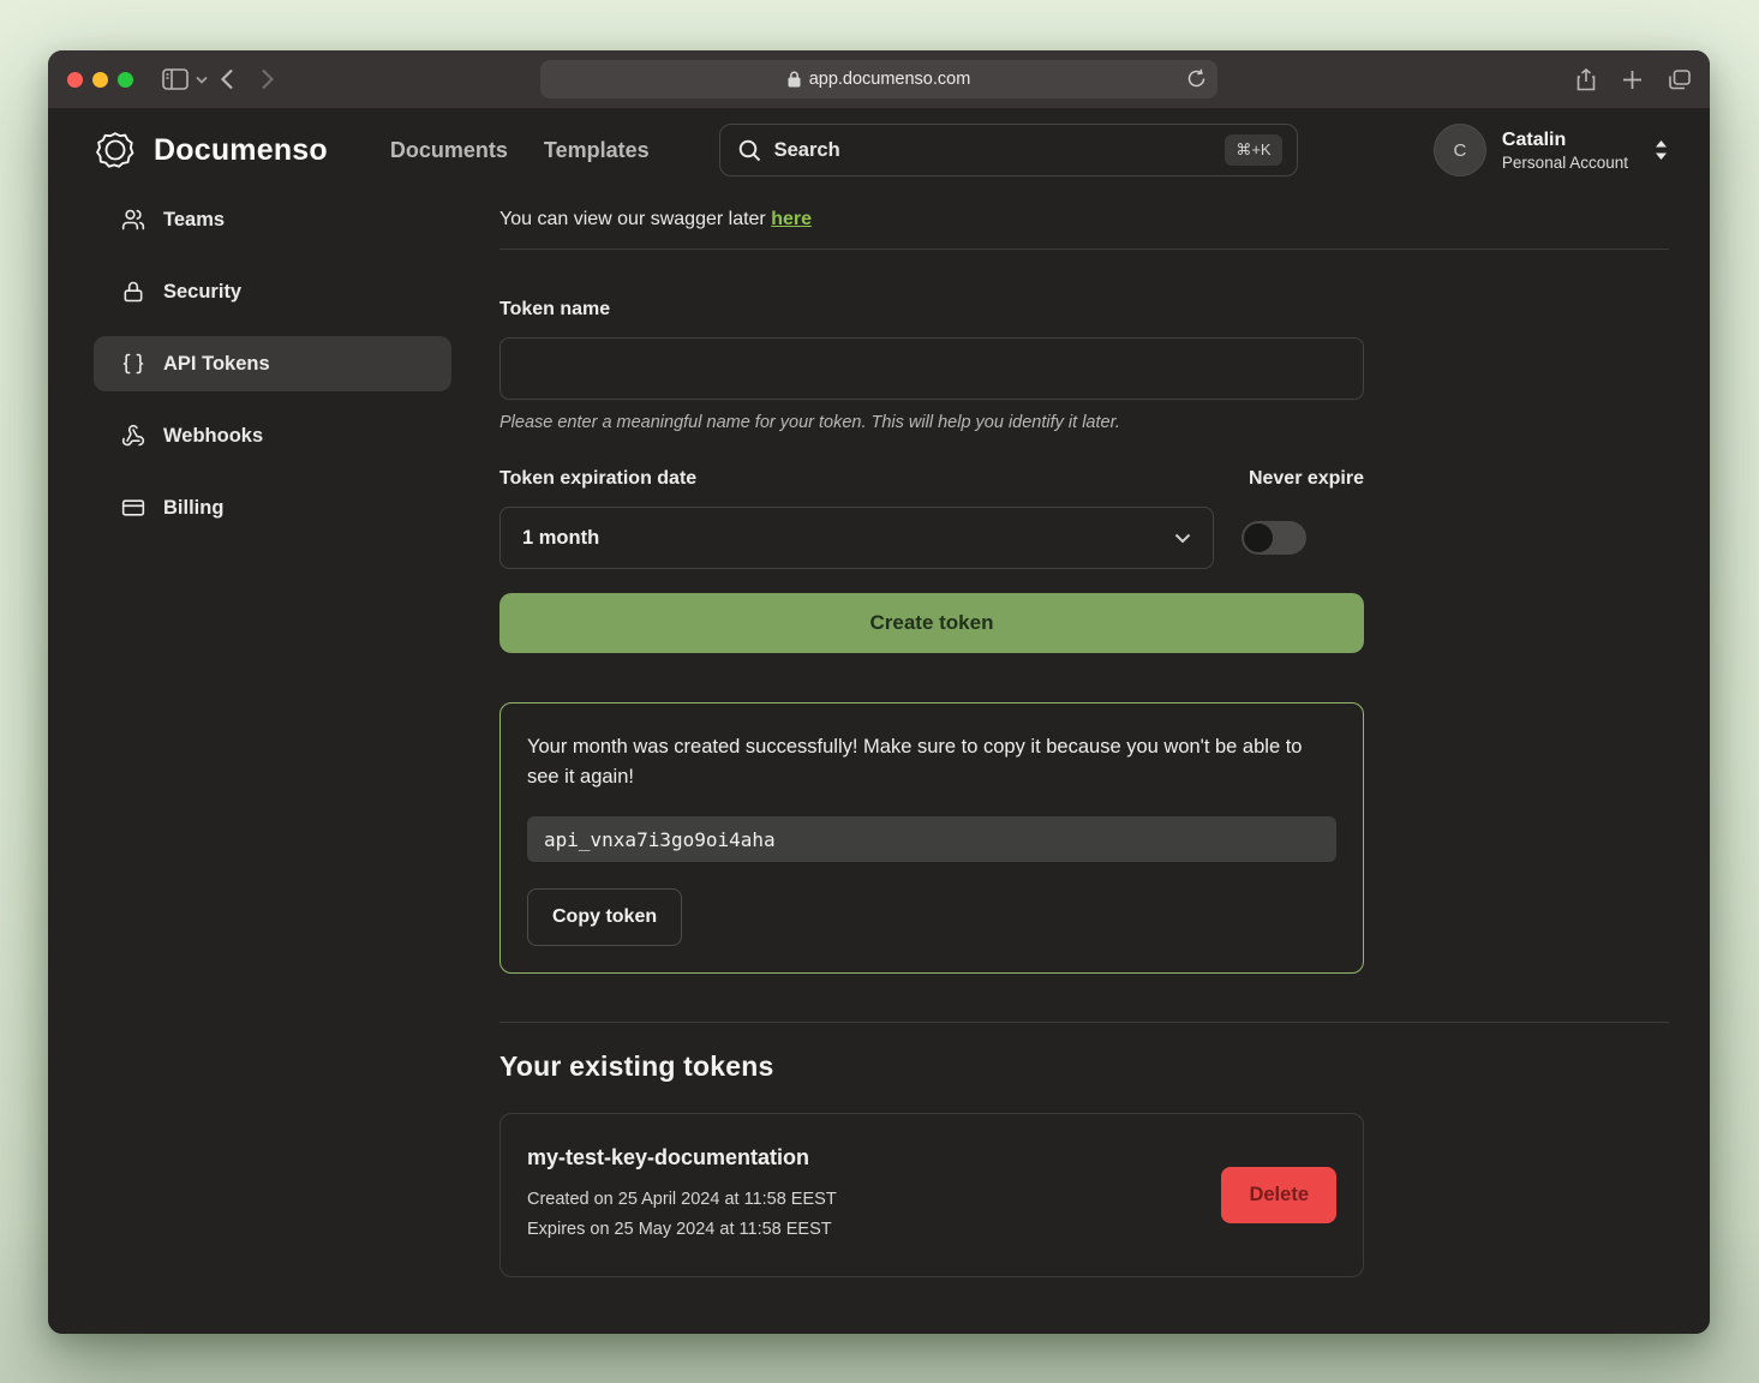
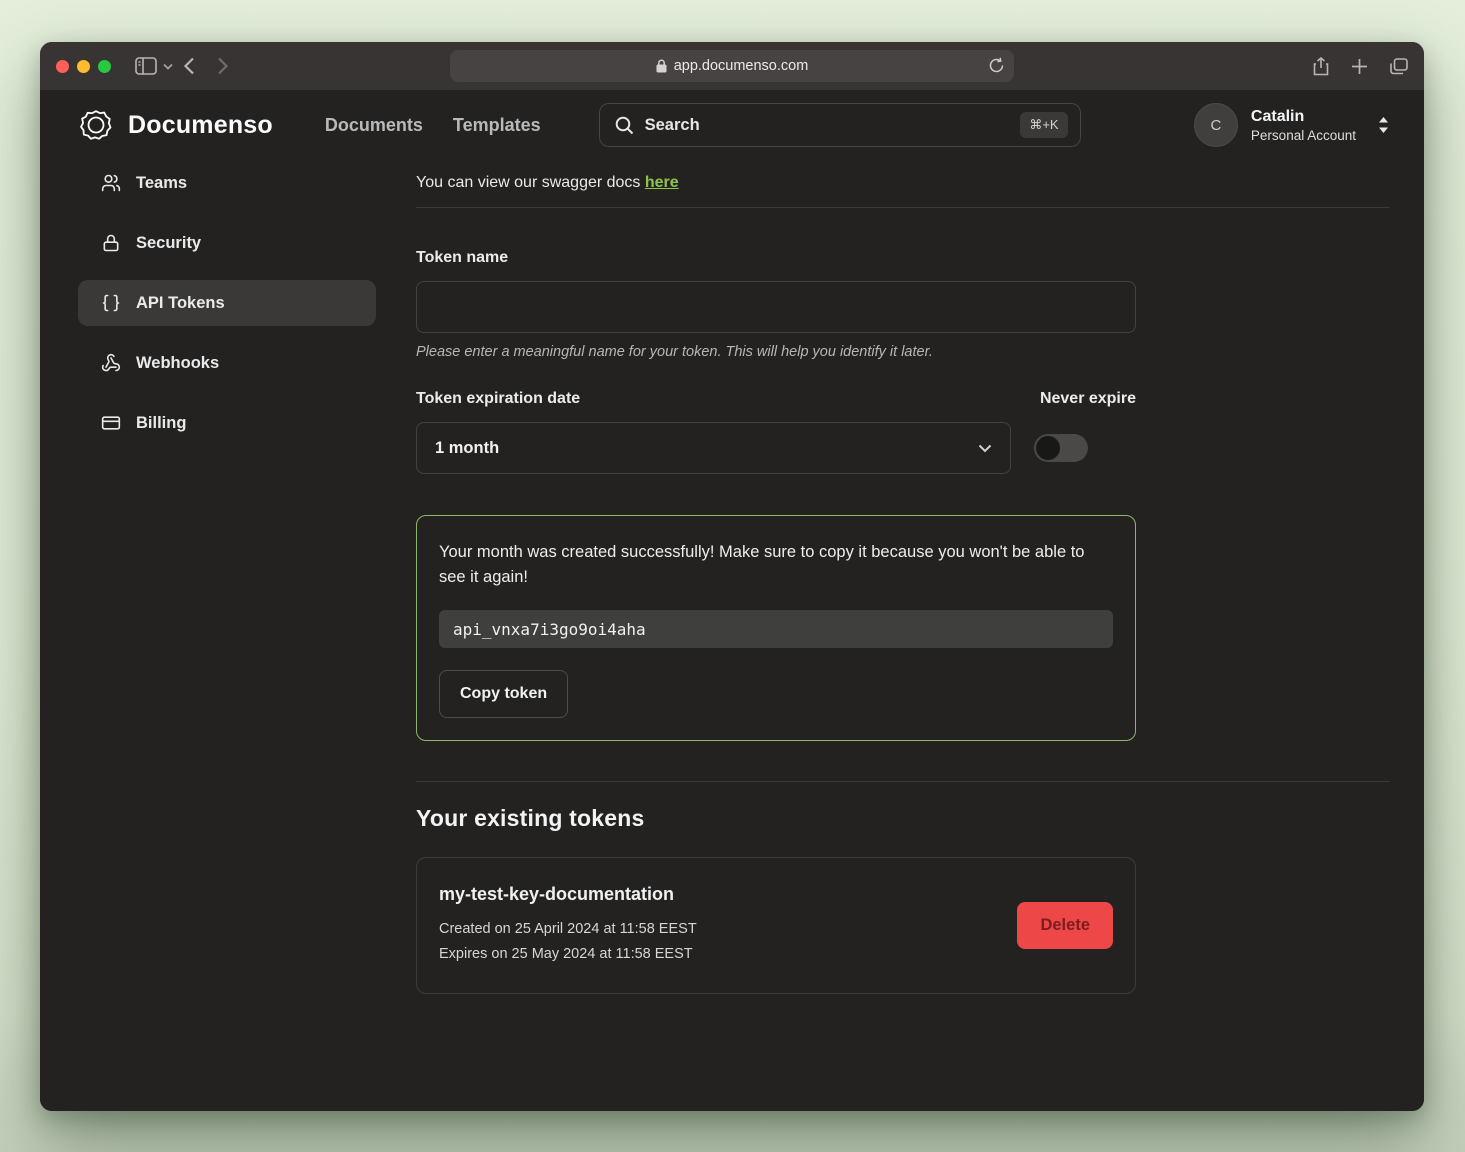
  app.documenso.com
  Documenso
  Documents
  Templates
  Search
  ⌘+K
  C
  Catalin
  Personal Account
  Teams
  Security
  API Tokens
  Webhooks
  Billing
- You can view our swagger later here
+ You can view our swagger docs here
  Token name
  Please enter a meaningful name for your token. This will help you identify it later.
  Token expiration date
  Never expire
  1 month
- Create token
  Your month was created successfully! Make sure to copy it because you won't be able to see it again!
  api_vnxa7i3go9oi4aha
  Copy token
  Your existing tokens
  my-test-key-documentation
  Created on 25 April 2024 at 11:58 EEST
  Expires on 25 May 2024 at 11:58 EEST
  Delete
